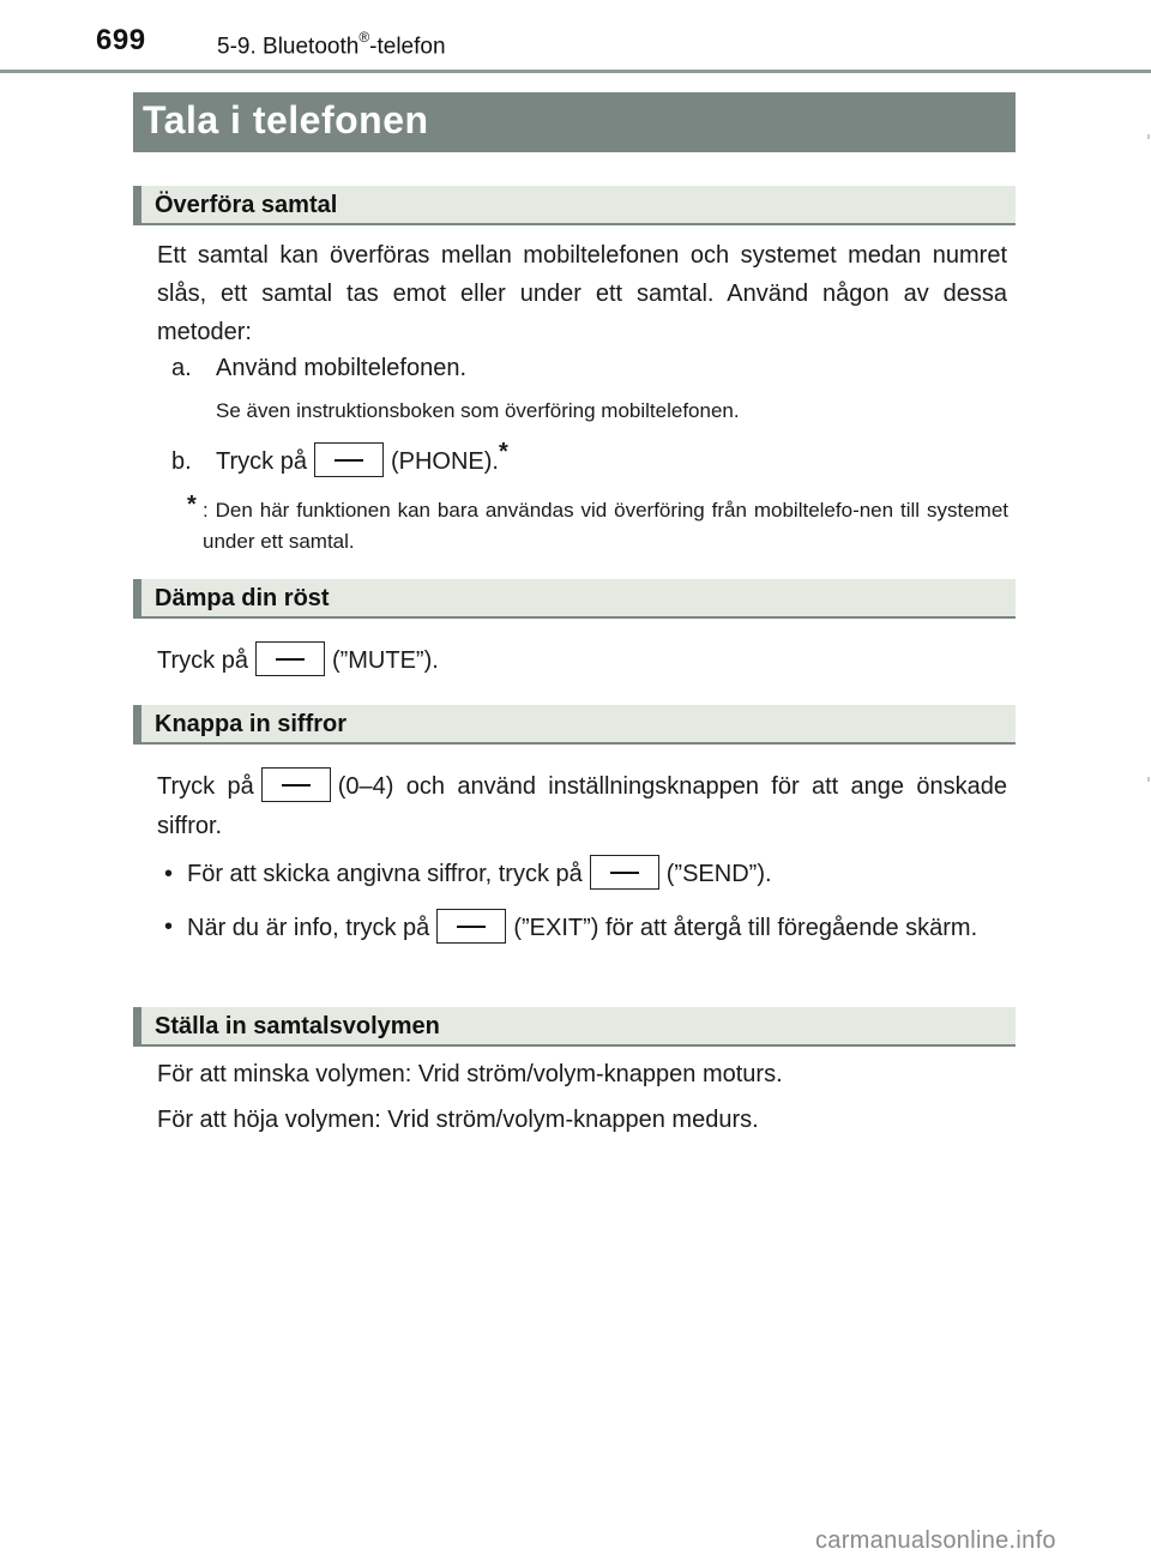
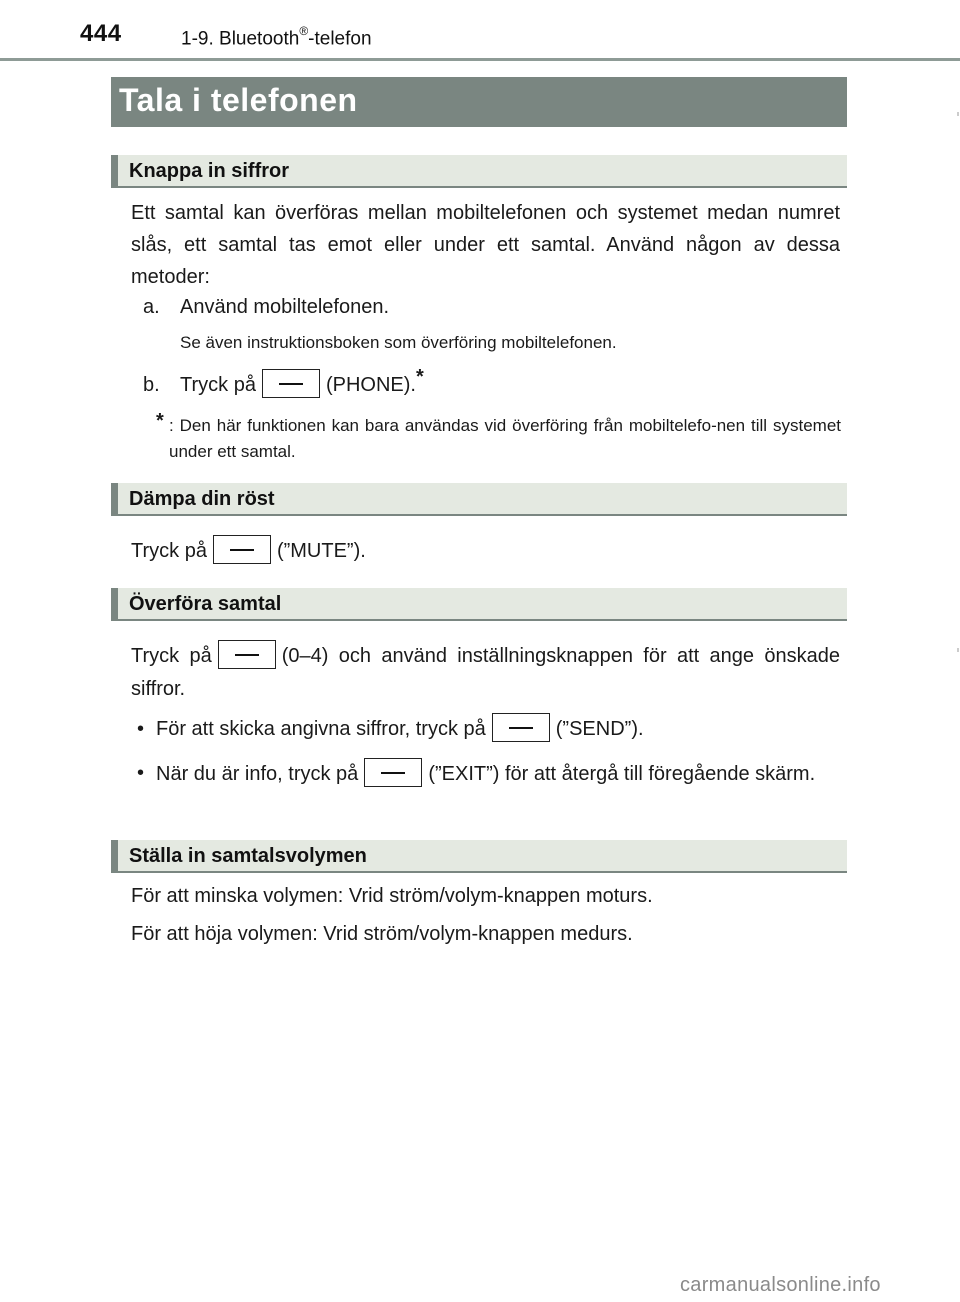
- 699
+ 444
- 5-9. Bluetooth®-telefon
+ 1-9. Bluetooth®-telefon
  Tala i telefonen
- Överföra samtal
+ Knappa in siffror
  Ett samtal kan överföras mellan mobiltelefonen och systemet medan numret slås, ett samtal tas emot eller under ett samtal. Använd någon av dessa metoder:
  a.
  Använd mobiltelefonen.
  Se även instruktionsboken som överföring mobiltelefonen.
  b.
  Tryck på (PHONE).*
  *
  : Den här funktionen kan bara användas vid överföring från mobiltelefo-nen till systemet under ett samtal.
  Dämpa din röst
  Tryck på (”MUTE”).
- Knappa in siffror
+ Överföra samtal
  Tryck på (0–4) och använd inställningsknappen för att ange önskade siffror.
  •
  För att skicka angivna siffror, tryck på (”SEND”).
  •
  När du är info, tryck på (”EXIT”) för att återgå till föregående skärm.
  Ställa in samtalsvolymen
  För att minska volymen: Vrid ström/volym-knappen moturs.
  För att höja volymen: Vrid ström/volym-knappen medurs.
  carmanualsonline.info
